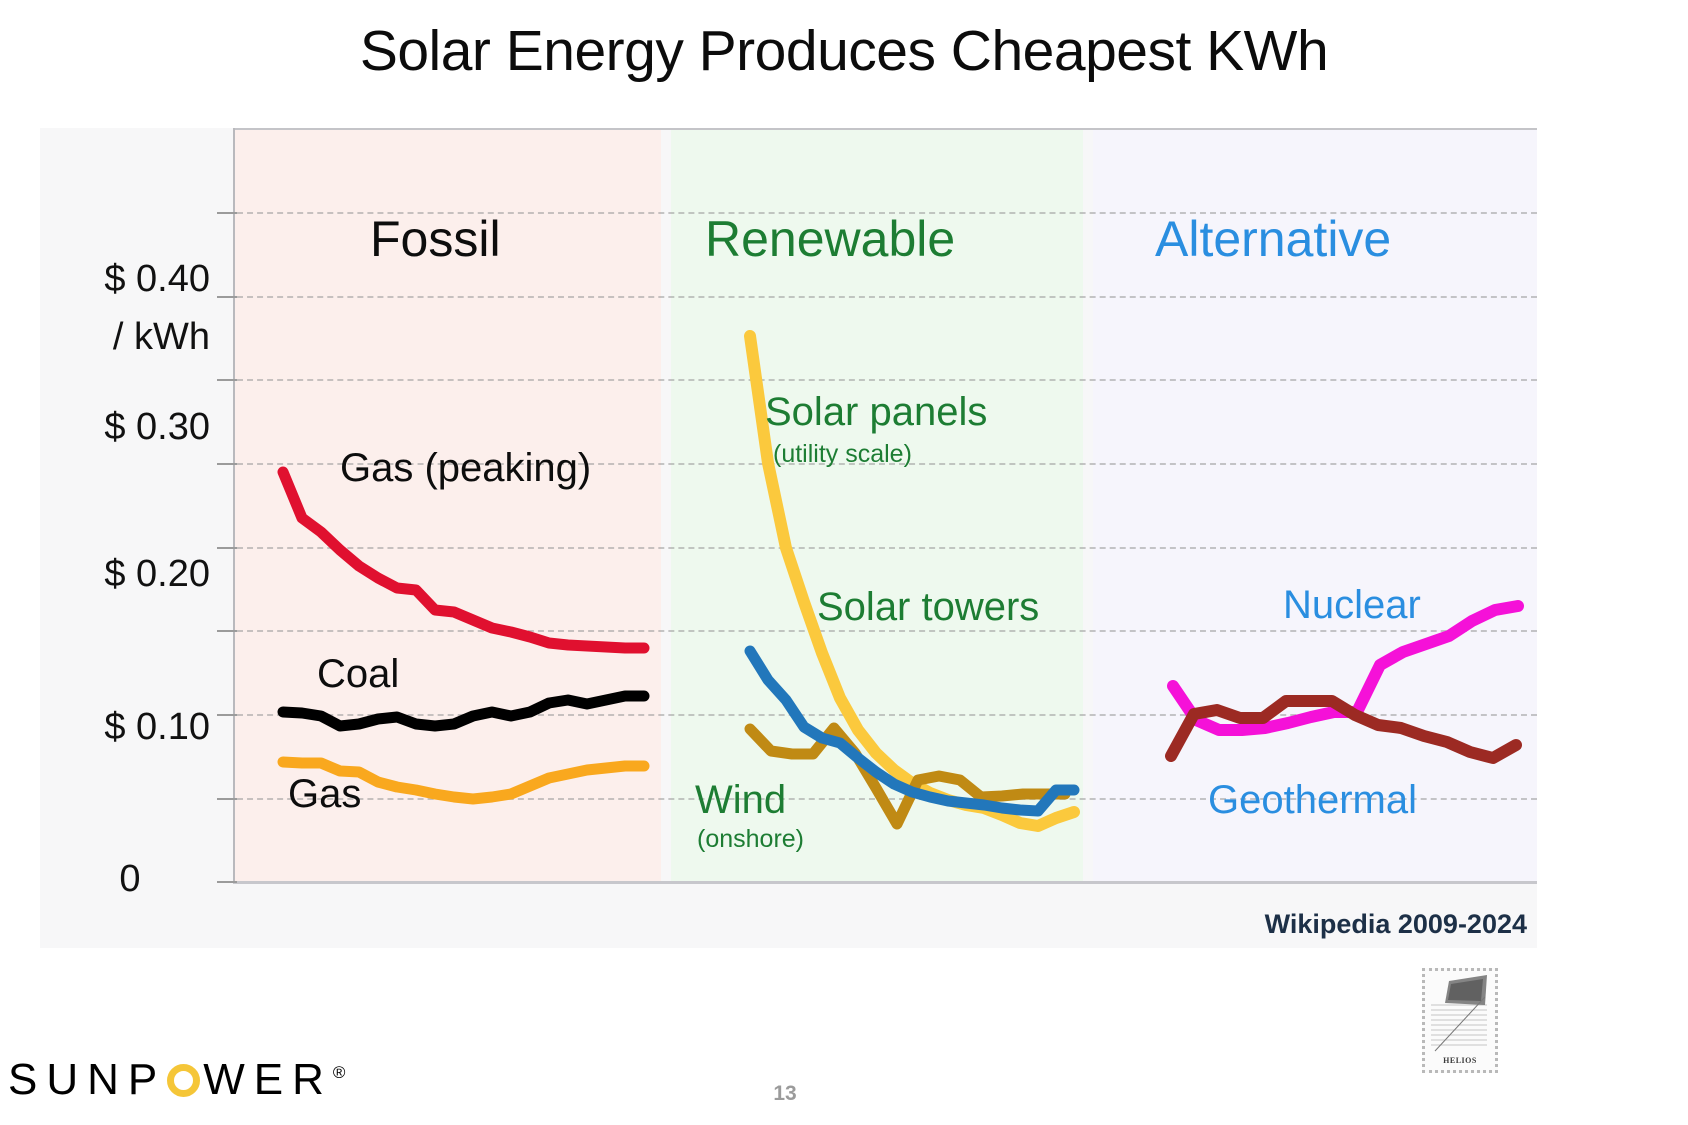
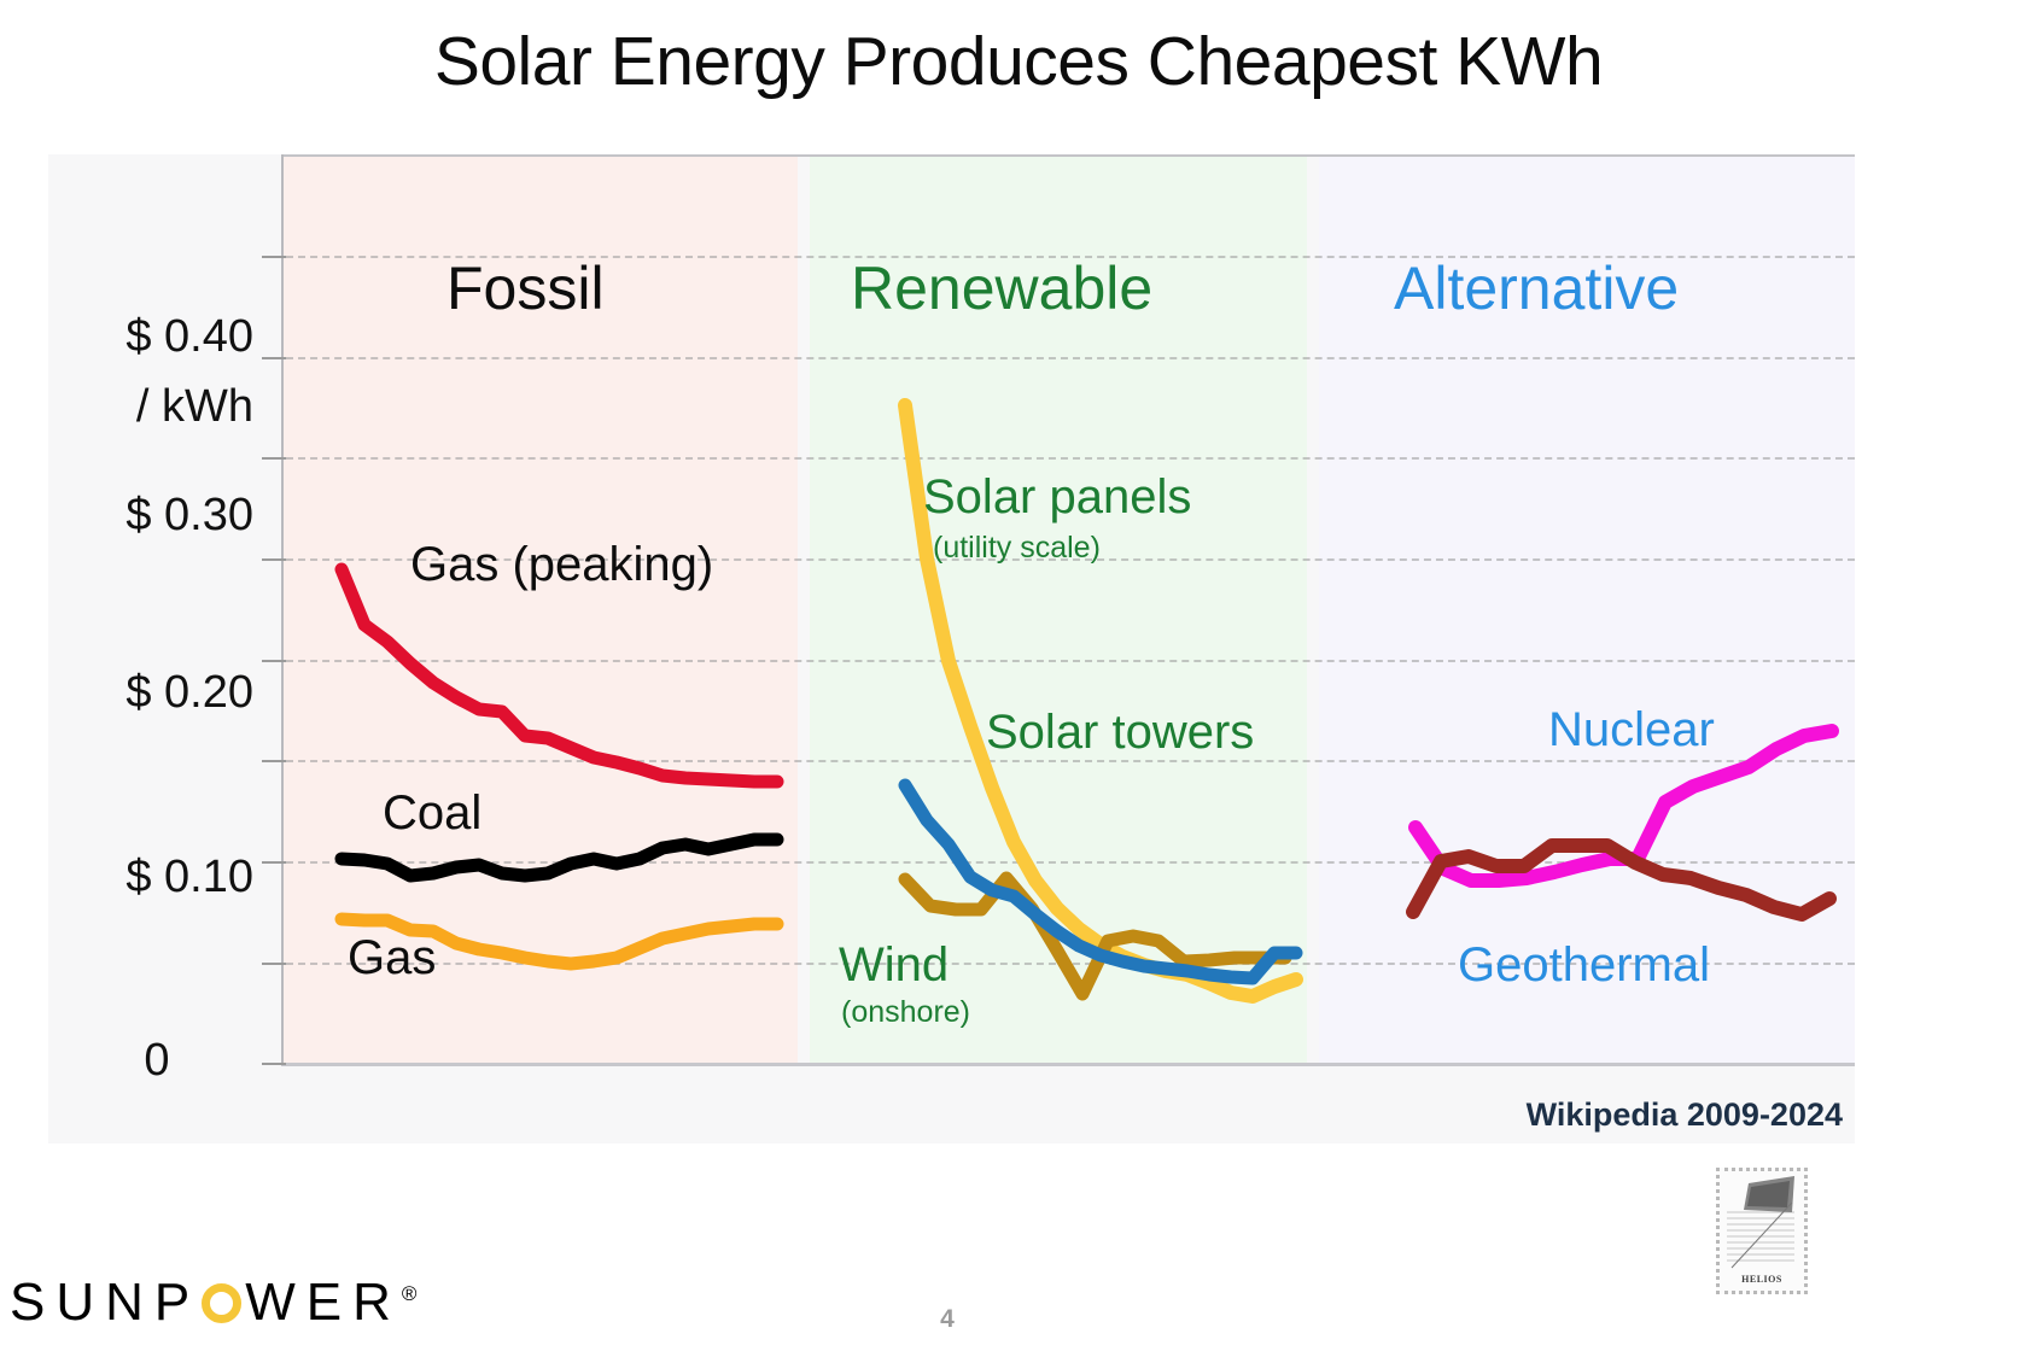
  Solar Energy Produces Cheapest KWh
  $ 0.40
  / kWh
  $ 0.30
  $ 0.20
  $ 0.10
  0
  Fossil
  Renewable
  Alternative
  Gas (peaking)
  Coal
  Gas
  Solar panels
  (utility scale)
  Solar towers
  Wind
  (onshore)
  Nuclear
  Geothermal
  Wikipedia 2009-2024
  SUNP WER®
- 13
+ 4
  HELIOS
